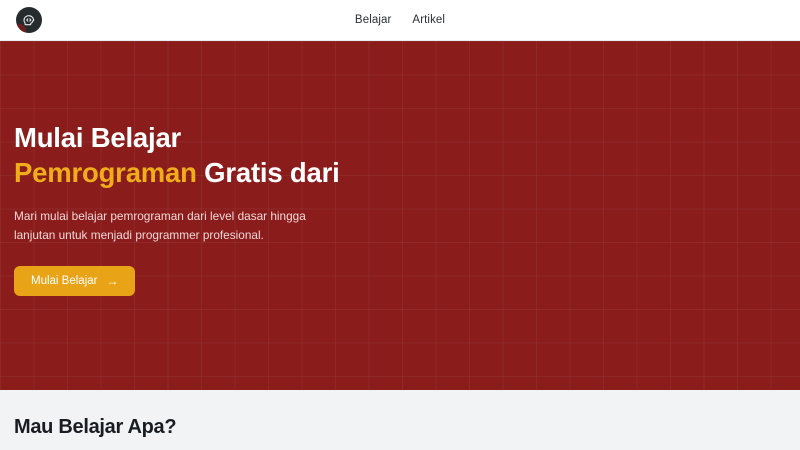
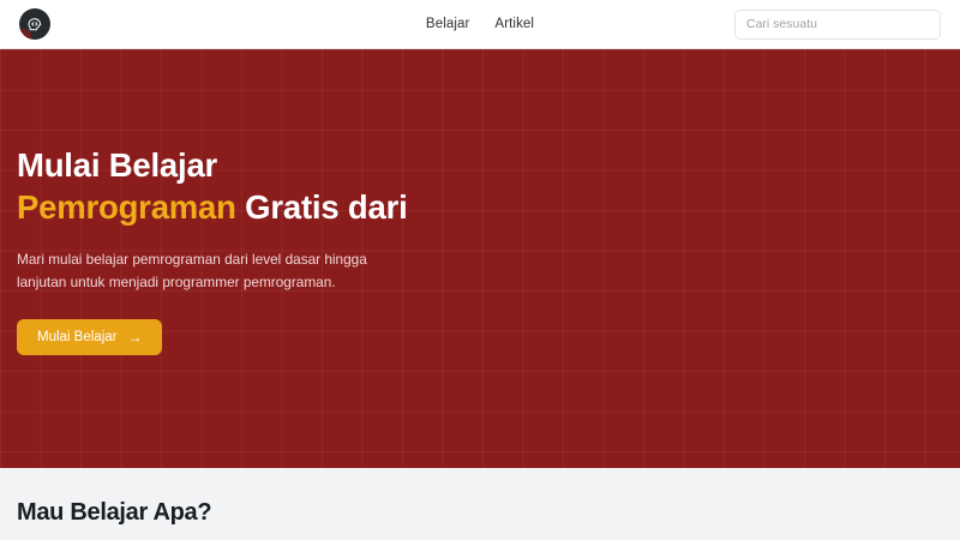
  Belajar
  Artikel
+ Cari sesuatu
  Mulai Belajar
  Pemrograman Gratis dari
- Mari mulai belajar pemrograman dari level dasar hingga lanjutan untuk menjadi programmer profesional.
+ Mari mulai belajar pemrograman dari level dasar hingga lanjutan untuk menjadi programmer pemrograman.
  Mulai Belajar
  →
  Mau Belajar Apa?
